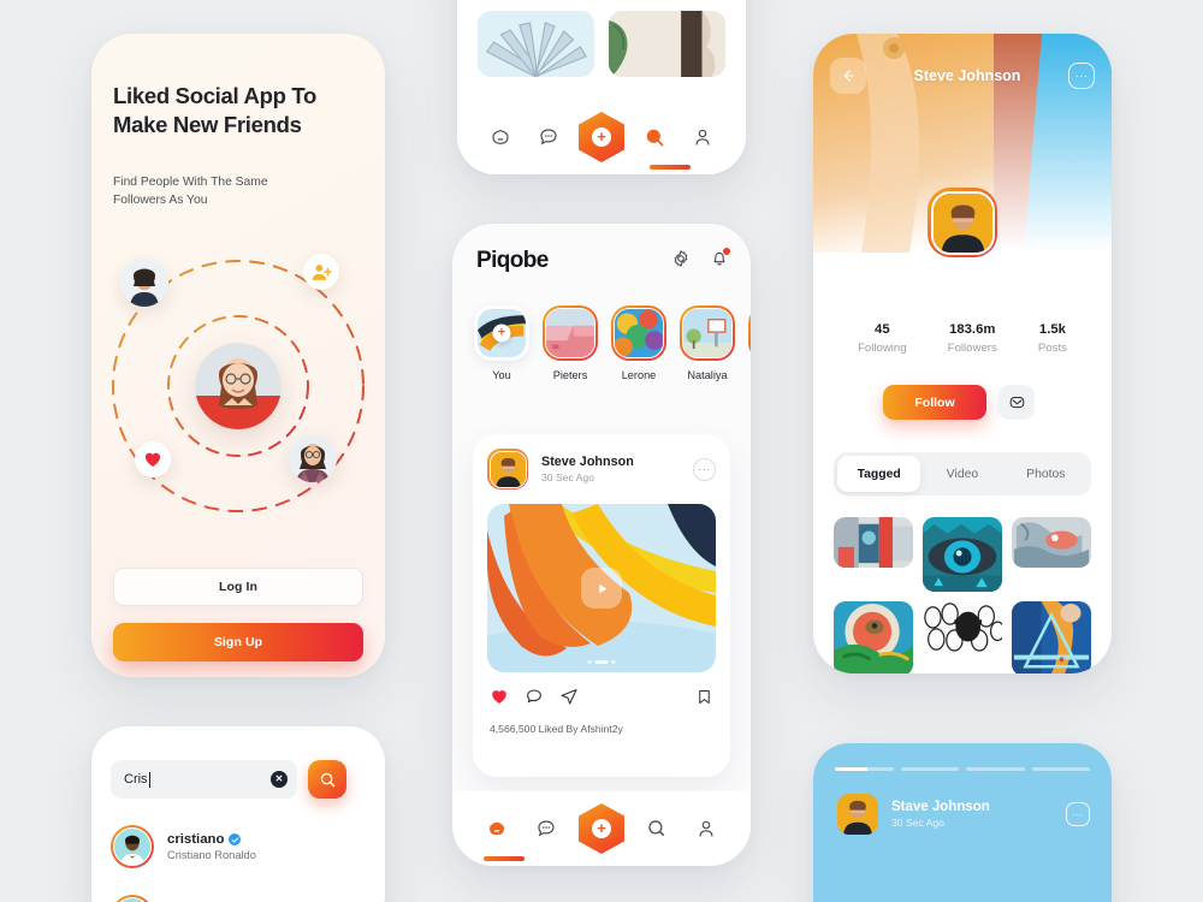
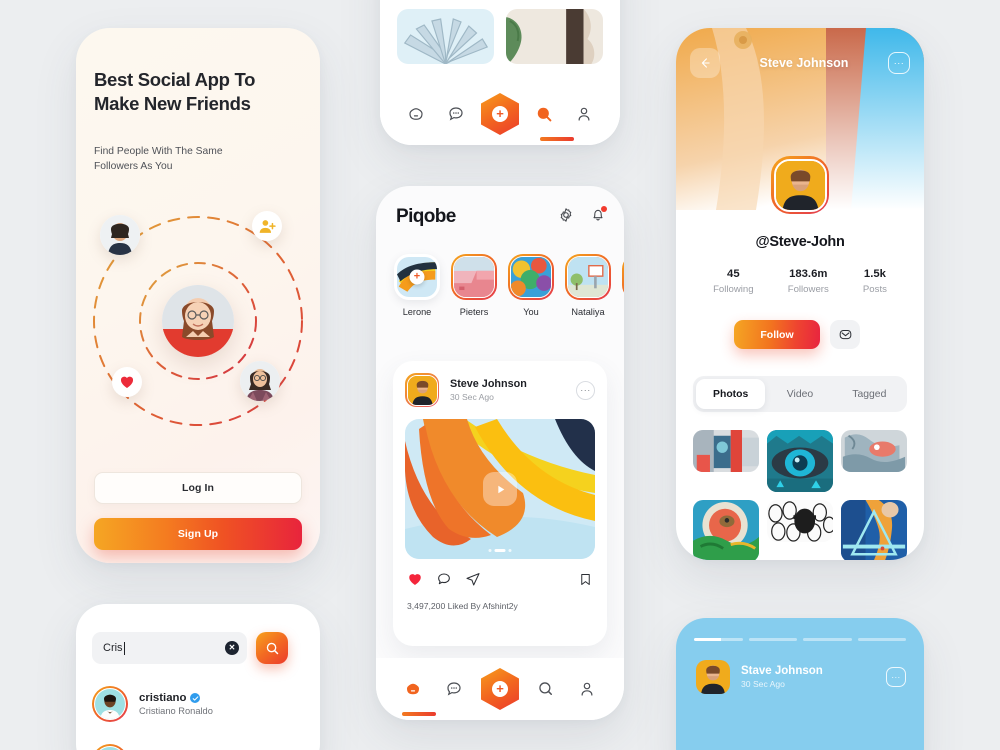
- Liked Social App To Make New Friends
+ Best Social App To Make New Friends
  Find People With The Same Followers As You
  Log In
  Sign Up
  Cris
  ✕
  cristiano
  Cristiano Ronaldo
  +
  Piqobe
  +
- You
+ Lerone
  Pieters
- Lerone
+ You
  Nataliya
  Steve Johnson
  30 Sec Ago
  ···
- 4,566,500 Liked By Afshint2y
+ 3,497,200 Liked By Afshint2y
  +
  Steve Johnson
  ···
+ @Steve-John
  45
  Following
  183.6m
  Followers
  1.5k
  Posts
  Follow
- Tagged
+ Photos
  Video
- Photos
+ Tagged
  Stave Johnson
  30 Sec Ago
  ···
